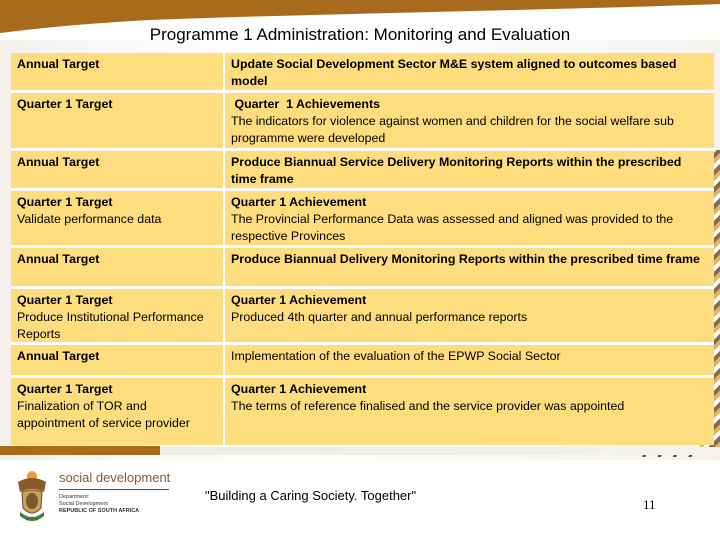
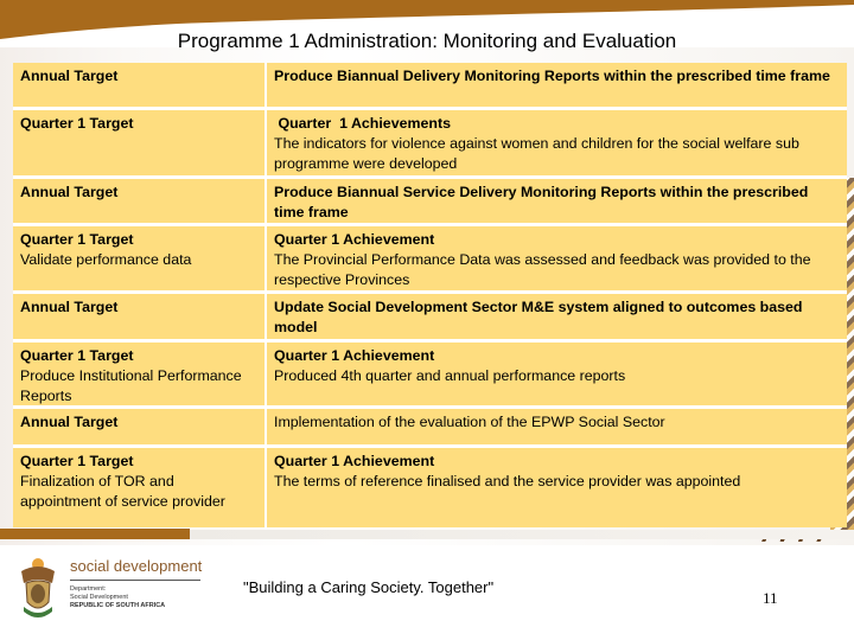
  Programme 1 Administration: Monitoring and Evaluation
  Annual Target
- Update Social Development Sector M&E system aligned to outcomes based model
+ Produce Biannual Delivery Monitoring Reports within the prescribed time frame
  Quarter 1 Target
  Quarter 1 Achievements
  The indicators for violence against women and children for the social welfare sub programme were developed
  Annual Target
  Produce Biannual Service Delivery Monitoring Reports within the prescribed time frame
  Quarter 1 Target
  Validate performance data
  Quarter 1 Achievement
- The Provincial Performance Data was assessed and aligned was provided to the respective Provinces
+ The Provincial Performance Data was assessed and feedback was provided to the respective Provinces
  Annual Target
- Produce Biannual Delivery Monitoring Reports within the prescribed time frame
+ Update Social Development Sector M&E system aligned to outcomes based model
  Quarter 1 Target
  Produce Institutional Performance Reports
  Quarter 1 Achievement
  Produced 4th quarter and annual performance reports
  Annual Target
  Implementation of the evaluation of the EPWP Social Sector
  Quarter 1 Target
  Finalization of TOR and appointment of service provider
  Quarter 1 Achievement
  The terms of reference finalised and the service provider was appointed
  social development
  "Building a Caring Society. Together"
  11
